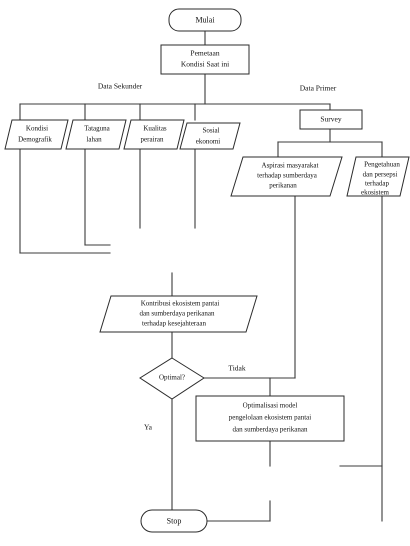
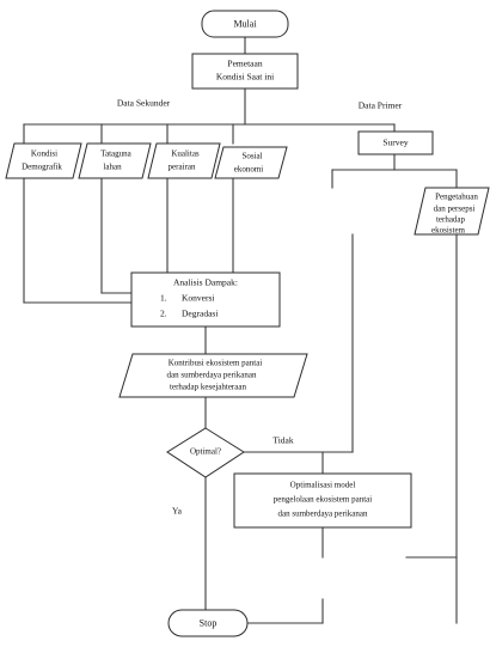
  Mulai
  Pemetaan
  Kondisi Saat ini
  Data Sekunder
  Data Primer
  Kondisi
  Demografik
  Tataguna
  lahan
  Kualitas
  perairan
  Sosial
  ekonomi
  Survey
- Aspirasi masyarakat
- terhadap sumberdaya
- perikanan
  Pengetahuan
  dan persepsi
  terhadap
  ekosistem
+ Analisis Dampak:
+ 1.
+ Konversi
+ 2.
+ Degradasi
  Kontribusi ekosistem pantai
  dan sumberdaya perikanan
  terhadap kesejahteraan
  Optimal?
  Tidak
  Ya
  Optimalisasi model
  pengelolaan ekosistem pantai
  dan sumberdaya perikanan
  Stop
